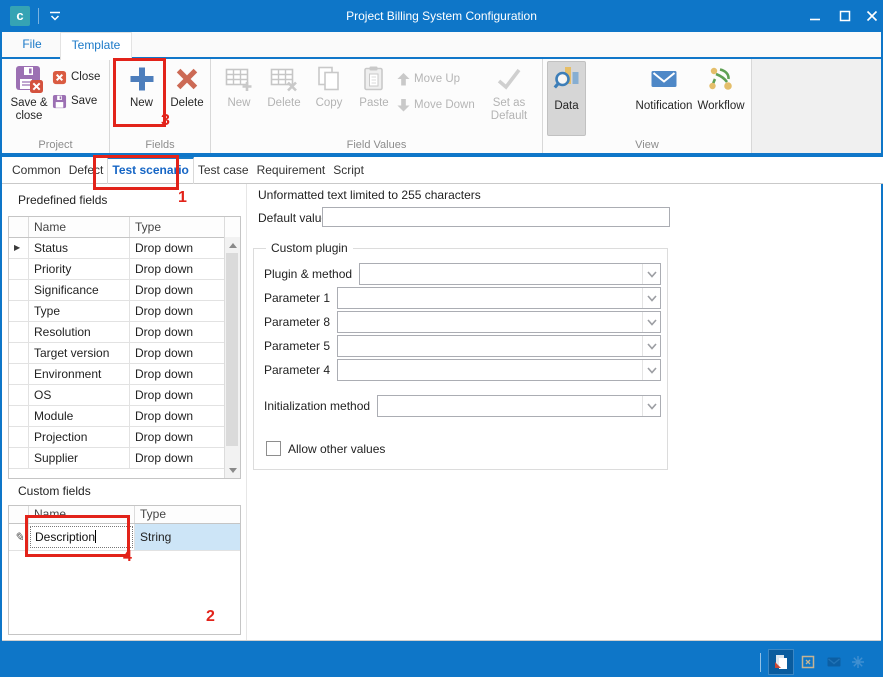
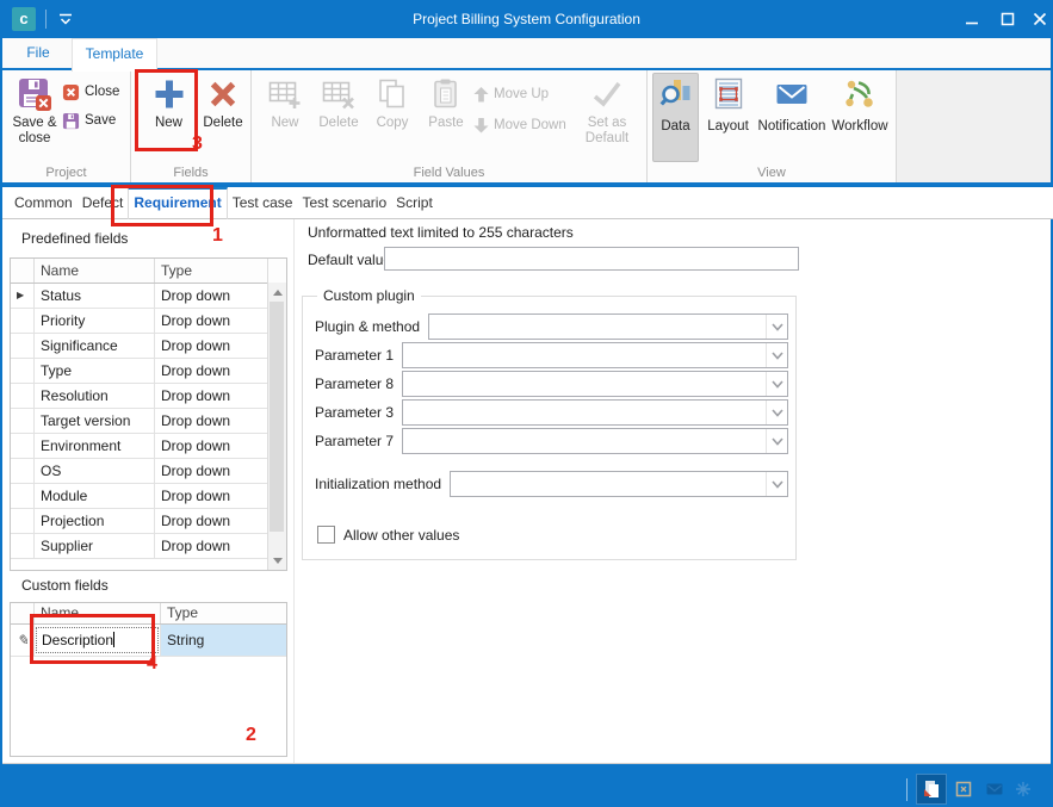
  c
  Project Billing System Configuration
  File
  Template
  Save & close
  Close
  Save
  Project
  New
  Delete
  Fields
  New
  Delete
  Copy
  Paste
  Move Up
  Move Down
  Set as Default
  Field Values
  Data
+ Layout
  Notification
  Workflow
  View
  Common
  Defect
- Test scenario
+ Requirement
  Test case
- Requirement
+ Test scenario
  Script
  Predefined fields
  Name
  Type
  ▶
  Status
  Drop down
  Priority
  Drop down
  Significance
  Drop down
  Type
  Drop down
  Resolution
  Drop down
  Target version
  Drop down
  Environment
  Drop down
  OS
  Drop down
  Module
  Drop down
  Projection
  Drop down
  Supplier
  Drop down
  Custom fields
  Name
  Type
  ✎
  Description
  String
  Unformatted text limited to 255 characters
  Default valu
  Custom plugin
  Plugin & method
  Parameter 1
  Parameter 8
- Parameter 5
+ Parameter 3
- Parameter 4
+ Parameter 7
  Initialization method
  Allow other values
  3
  1
  4
  2
